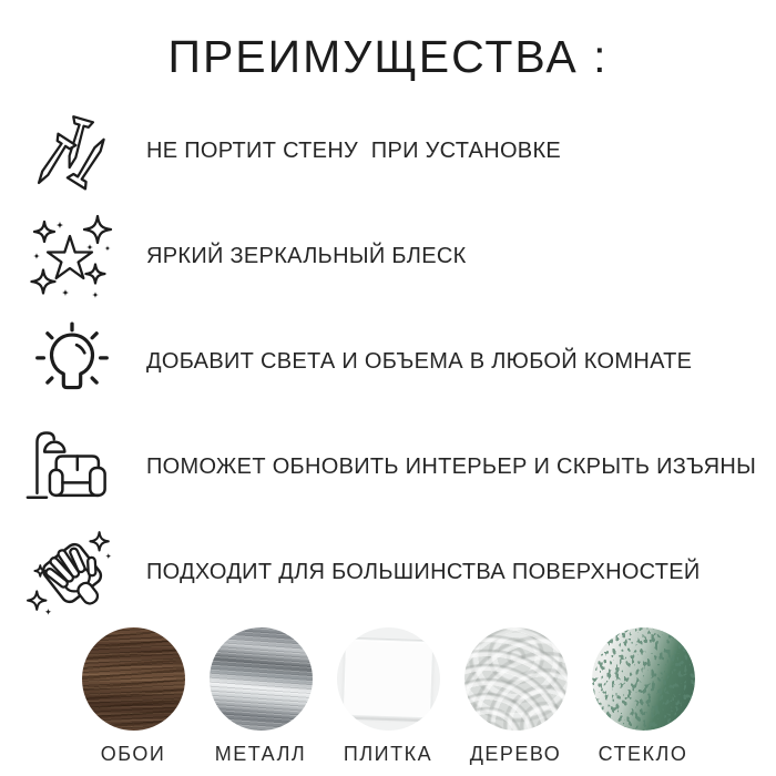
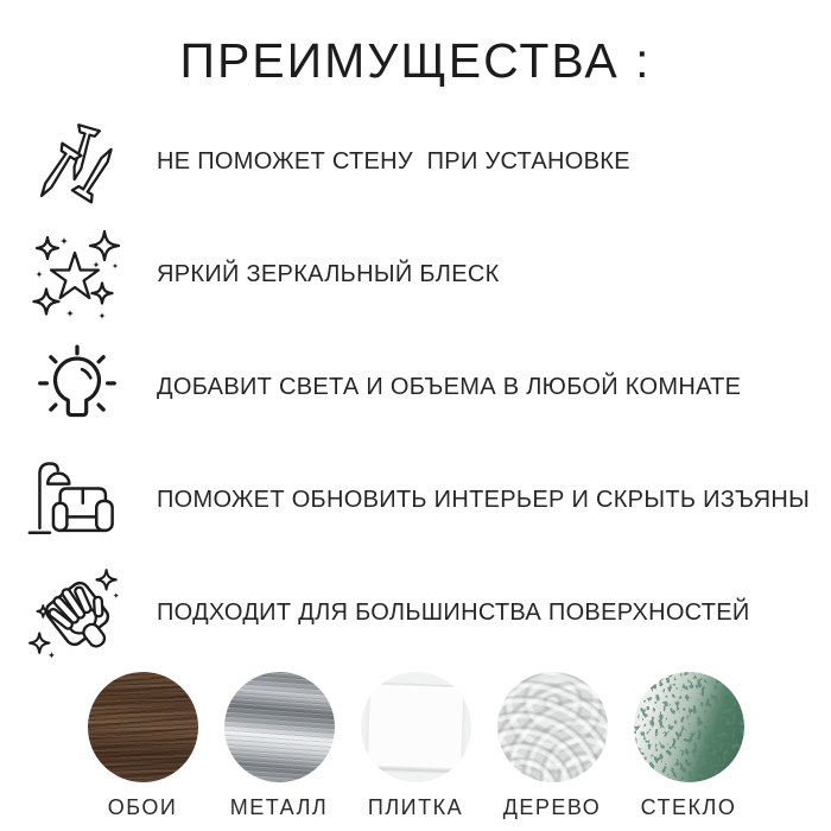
  ПРЕИМУЩЕСТВА :
- НЕ ПОРТИТ СТЕНУ ПРИ УСТАНОВКЕ
+ НЕ ПОМОЖЕТ СТЕНУ ПРИ УСТАНОВКЕ
  ЯРКИЙ ЗЕРКАЛЬНЫЙ БЛЕСК
  ДОБАВИТ СВЕТА И ОБЪЕМА В ЛЮБОЙ КОМНАТЕ
  ПОМОЖЕТ ОБНОВИТЬ ИНТЕРЬЕР И СКРЫТЬ ИЗЪЯНЫ
  ПОДХОДИТ ДЛЯ БОЛЬШИНСТВА ПОВЕРХНОСТЕЙ
  ОБОИ
  МЕТАЛЛ
  ПЛИТКА
  ДЕРЕВО
  СТЕКЛО
